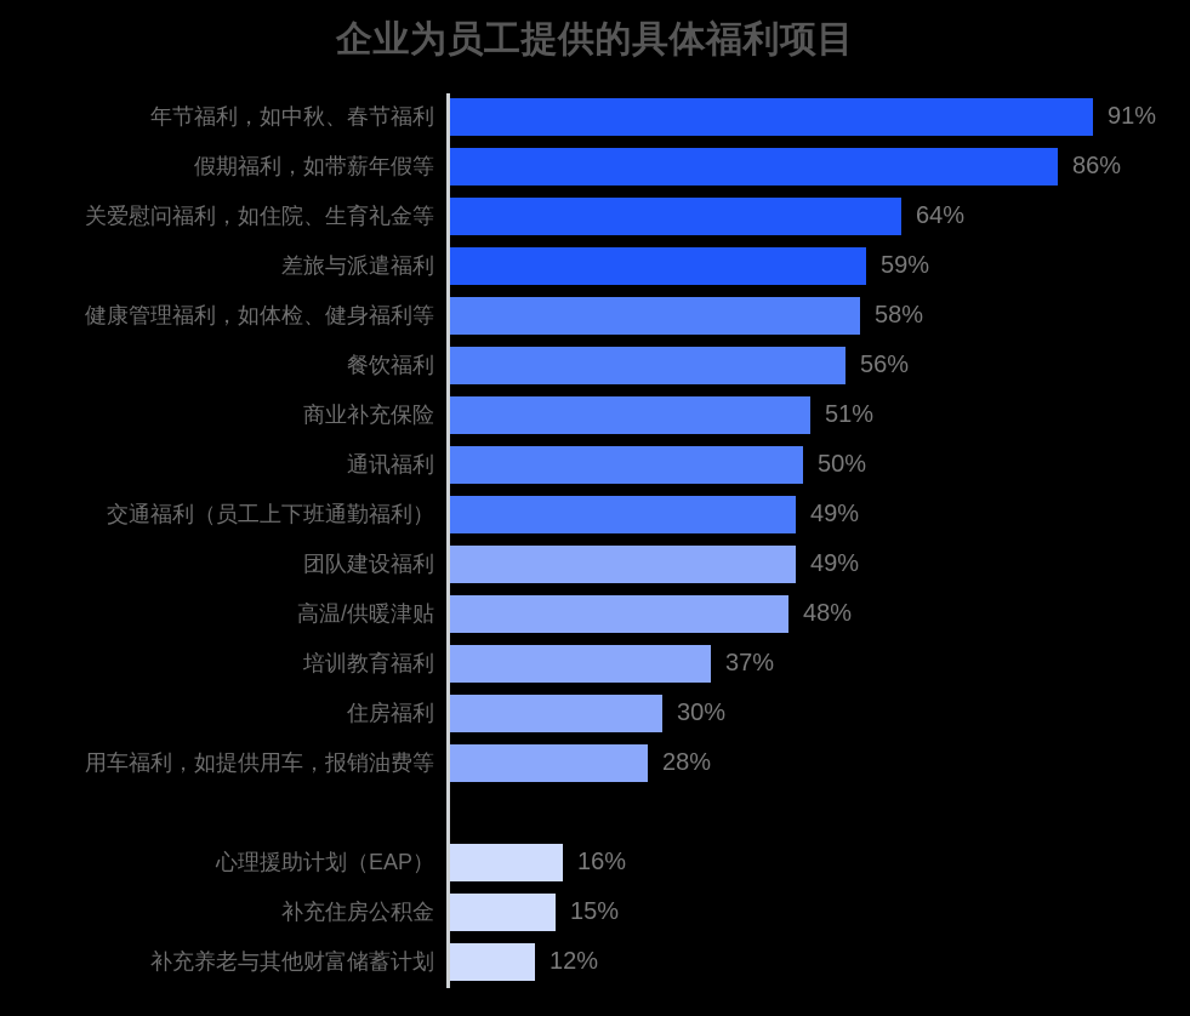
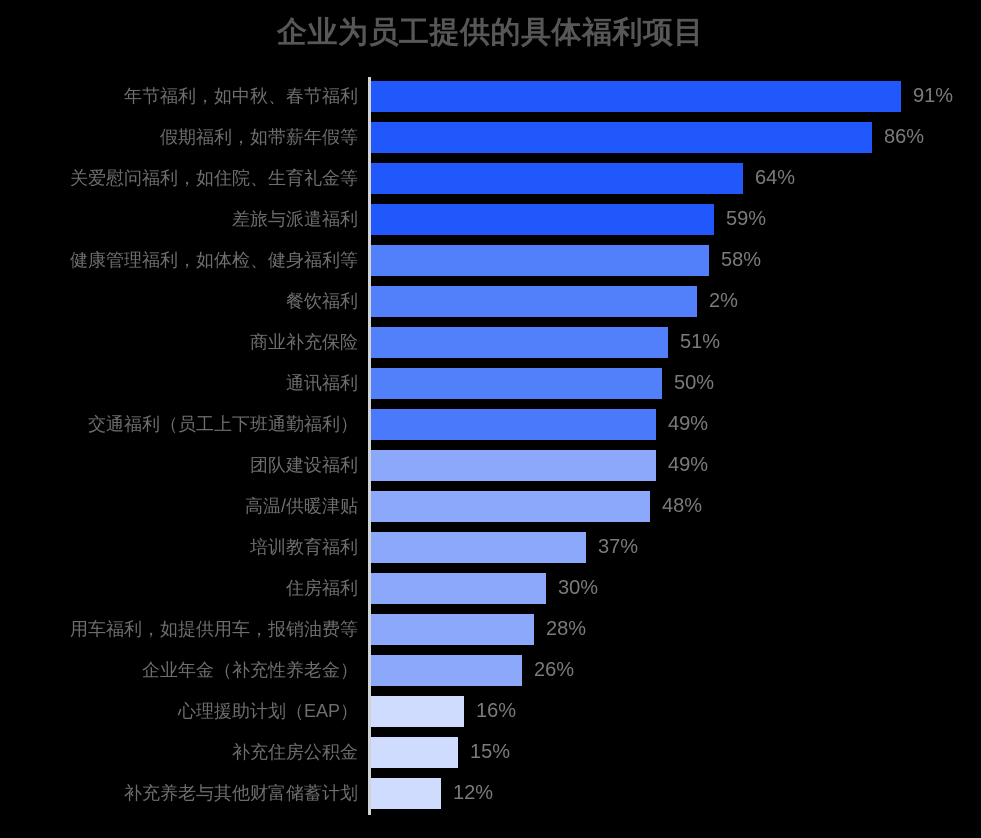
  企业为员工提供的具体福利项目
  年节福利，如中秋、春节福利
  91%
  假期福利，如带薪年假等
  86%
  关爱慰问福利，如住院、生育礼金等
  64%
  差旅与派遣福利
  59%
  健康管理福利，如体检、健身福利等
  58%
  餐饮福利
- 56%
+ 2%
  商业补充保险
  51%
  通讯福利
  50%
  交通福利（员工上下班通勤福利）
  49%
  团队建设福利
  49%
  高温/供暖津贴
  48%
  培训教育福利
  37%
  住房福利
  30%
  用车福利，如提供用车，报销油费等
  28%
+ 企业年金（补充性养老金）
+ 26%
  心理援助计划（EAP）
  16%
  补充住房公积金
  15%
  补充养老与其他财富储蓄计划
  12%
